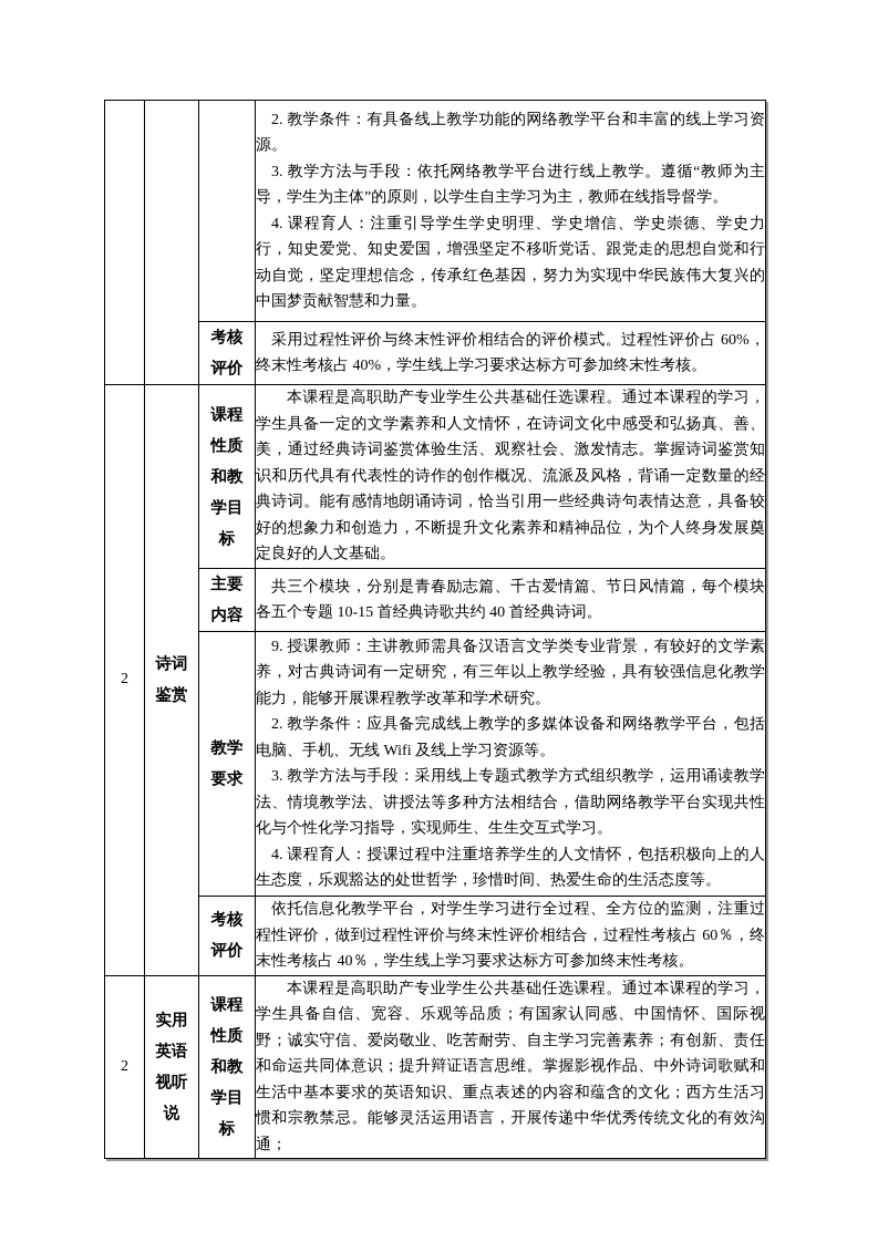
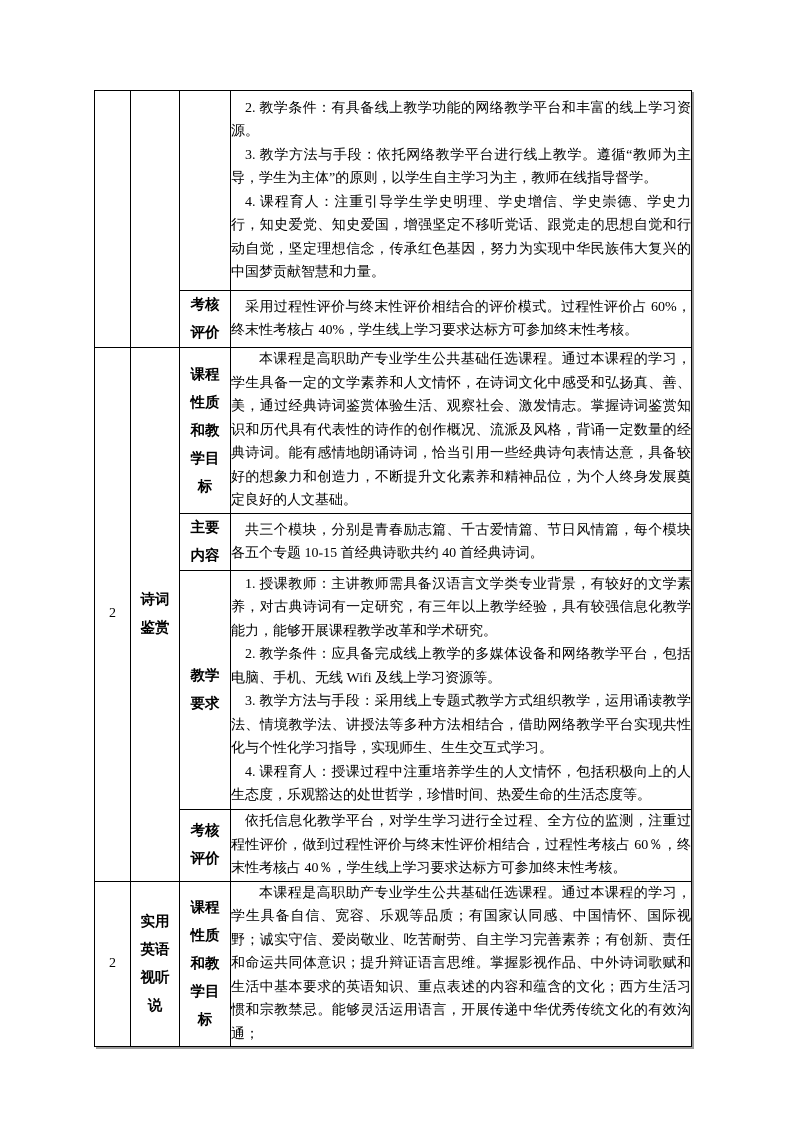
  			2. 教学条件：有具备线上教学功能的网络教学平台和丰富的线上学习资源。 3. 教学方法与手段：依托网络教学平台进行线上教学。遵循“教师为主导，学生为主体”的原则，以学生自主学习为主，教师在线指导督学。 4. 课程育人：注重引导学生学史明理、学史增信、学史崇德、学史力行，知史爱党、知史爱国，增强坚定不移听党话、跟党走的思想自觉和行动自觉，坚定理想信念，传承红色基因，努力为实现中华民族伟大复兴的中国梦贡献智慧和力量。
  考核评价	采用过程性评价与终末性评价相结合的评价模式。过程性评价占 60%，终末性考核占 40%，学生线上学习要求达标方可参加终末性考核。
  2	诗词鉴赏	课程性质和教学目标	本课程是高职助产专业学生公共基础任选课程。通过本课程的学习，学生具备一定的文学素养和人文情怀，在诗词文化中感受和弘扬真、善、美，通过经典诗词鉴赏体验生活、观察社会、激发情志。掌握诗词鉴赏知识和历代具有代表性的诗作的创作概况、流派及风格，背诵一定数量的经典诗词。能有感情地朗诵诗词，恰当引用一些经典诗句表情达意，具备较好的想象力和创造力，不断提升文化素养和精神品位，为个人终身发展奠定良好的人文基础。
  主要内容	共三个模块，分别是青春励志篇、千古爱情篇、节日风情篇，每个模块各五个专题 10-15 首经典诗歌共约 40 首经典诗词。
- 教学要求	9. 授课教师：主讲教师需具备汉语言文学类专业背景，有较好的文学素养，对古典诗词有一定研究，有三年以上教学经验，具有较强信息化教学能力，能够开展课程教学改革和学术研究。 2. 教学条件：应具备完成线上教学的多媒体设备和网络教学平台，包括电脑、手机、无线 Wifi 及线上学习资源等。 3. 教学方法与手段：采用线上专题式教学方式组织教学，运用诵读教学法、情境教学法、讲授法等多种方法相结合，借助网络教学平台实现共性化与个性化学习指导，实现师生、生生交互式学习。 4. 课程育人：授课过程中注重培养学生的人文情怀，包括积极向上的人生态度，乐观豁达的处世哲学，珍惜时间、热爱生命的生活态度等。
+ 教学要求	1. 授课教师：主讲教师需具备汉语言文学类专业背景，有较好的文学素养，对古典诗词有一定研究，有三年以上教学经验，具有较强信息化教学能力，能够开展课程教学改革和学术研究。 2. 教学条件：应具备完成线上教学的多媒体设备和网络教学平台，包括电脑、手机、无线 Wifi 及线上学习资源等。 3. 教学方法与手段：采用线上专题式教学方式组织教学，运用诵读教学法、情境教学法、讲授法等多种方法相结合，借助网络教学平台实现共性化与个性化学习指导，实现师生、生生交互式学习。 4. 课程育人：授课过程中注重培养学生的人文情怀，包括积极向上的人生态度，乐观豁达的处世哲学，珍惜时间、热爱生命的生活态度等。
  考核评价	依托信息化教学平台，对学生学习进行全过程、全方位的监测，注重过程性评价，做到过程性评价与终末性评价相结合，过程性考核占 60％，终末性考核占 40％，学生线上学习要求达标方可参加终末性考核。
  2	实用英语视听说	课程性质和教学目标	本课程是高职助产专业学生公共基础任选课程。通过本课程的学习，学生具备自信、宽容、乐观等品质；有国家认同感、中国情怀、国际视野；诚实守信、爱岗敬业、吃苦耐劳、自主学习完善素养；有创新、责任和命运共同体意识；提升辩证语言思维。掌握影视作品、中外诗词歌赋和生活中基本要求的英语知识、重点表述的内容和蕴含的文化；西方生活习惯和宗教禁忌。能够灵活运用语言，开展传递中华优秀传统文化的有效沟通；
